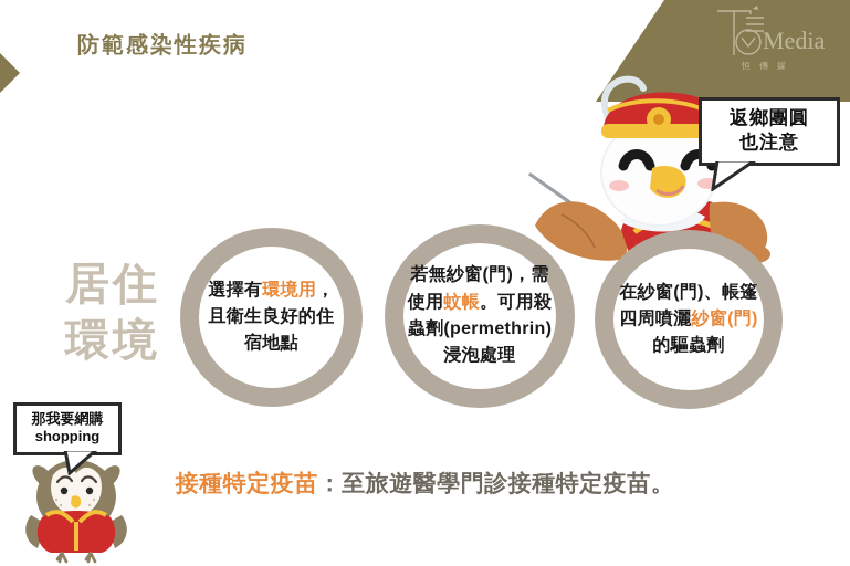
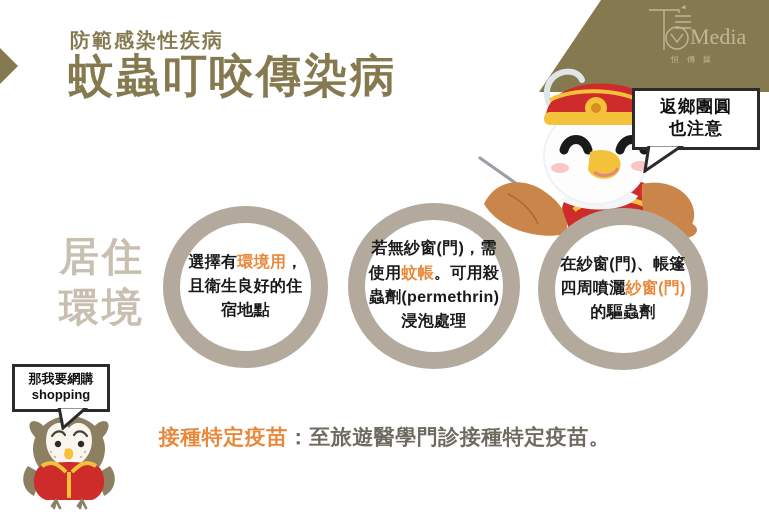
  Media
  恒傳媒
  防範感染性疾病
+ 蚊蟲叮咬傳染病
  返鄉團圓
  也注意
  居住
  環境
  選擇有環境用，且衛生良好的住宿地點
  若無紗窗(門)，需使用蚊帳。可用殺蟲劑(permethrin)浸泡處理
  在紗窗(門)、帳篷四周噴灑紗窗(門)的驅蟲劑
  那我要網購
  shopping
  接種特定疫苗：至旅遊醫學門診接種特定疫苗。
